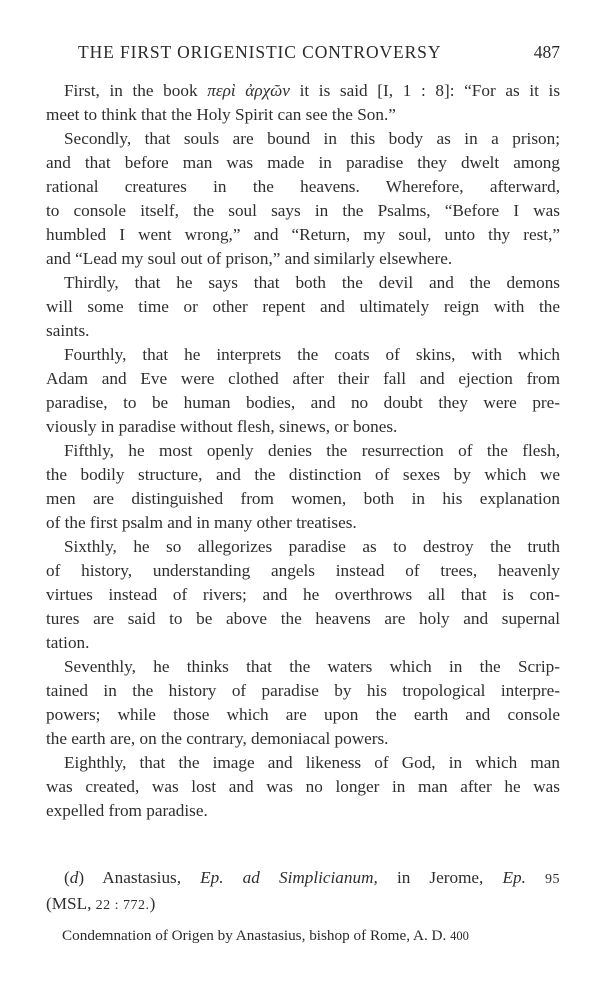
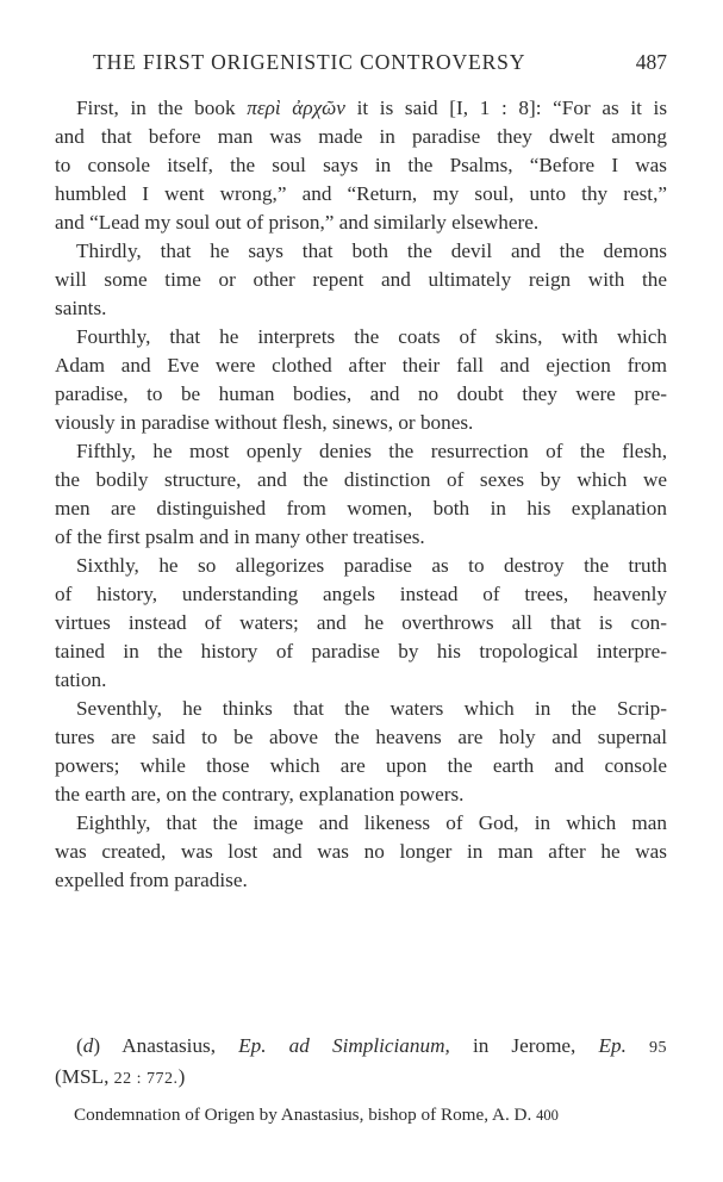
  THE FIRST ORIGENISTIC CONTROVERSY
  487
  First, in the book περὶ ἀρχῶν it is said [I, 1 : 8]: “For as it is
- meet to think that the Holy Spirit can see the Son.”
- Secondly, that souls are bound in this body as in a prison;
  and that before man was made in paradise they dwelt among
- rational creatures in the heavens. Wherefore, afterward,
  to console itself, the soul says in the Psalms, “Before I was
  humbled I went wrong,” and “Return, my soul, unto thy rest,”
  and “Lead my soul out of prison,” and similarly elsewhere.
  Thirdly, that he says that both the devil and the demons
  will some time or other repent and ultimately reign with the
  saints.
  Fourthly, that he interprets the coats of skins, with which
  Adam and Eve were clothed after their fall and ejection from
  paradise, to be human bodies, and no doubt they were pre-
  viously in paradise without flesh, sinews, or bones.
  Fifthly, he most openly denies the resurrection of the flesh,
  the bodily structure, and the distinction of sexes by which we
  men are distinguished from women, both in his explanation
  of the first psalm and in many other treatises.
  Sixthly, he so allegorizes paradise as to destroy the truth
  of history, understanding angels instead of trees, heavenly
- virtues instead of rivers; and he overthrows all that is con-
+ virtues instead of waters; and he overthrows all that is con-
- tures are said to be above the heavens are holy and supernal
+ tained in the history of paradise by his tropological interpre-
  tation.
  Seventhly, he thinks that the waters which in the Scrip-
- tained in the history of paradise by his tropological interpre-
+ tures are said to be above the heavens are holy and supernal
  powers; while those which are upon the earth and console
- the earth are, on the contrary, demoniacal powers.
+ the earth are, on the contrary, explanation powers.
  Eighthly, that the image and likeness of God, in which man
  was created, was lost and was no longer in man after he was
  expelled from paradise.
  (d) Anastasius, Ep. ad Simplicianum, in Jerome, Ep. 95
  (MSL, 22 : 772.)
  Condemnation of Origen by Anastasius, bishop of Rome, A. D. 400
